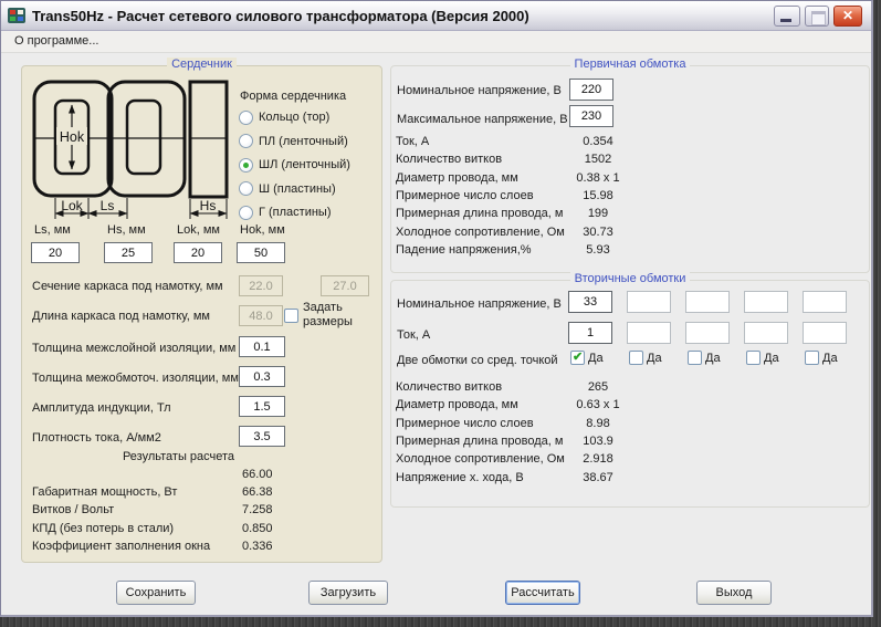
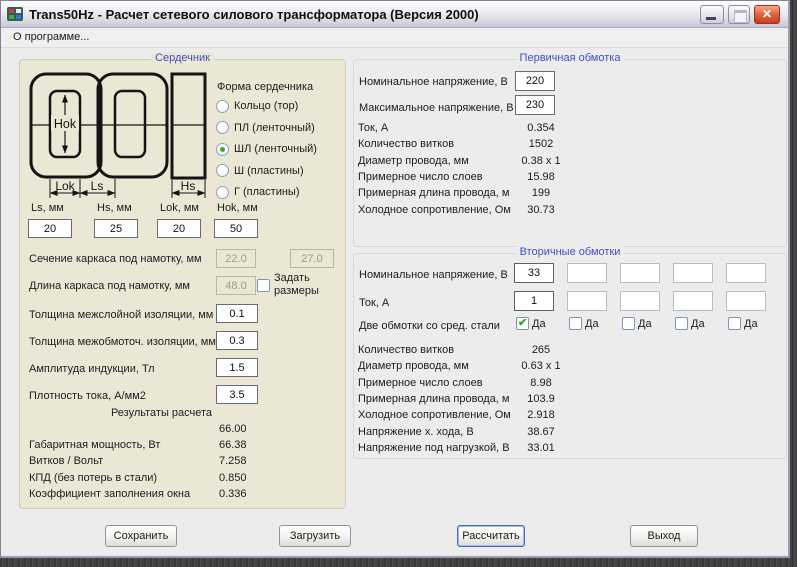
  Trans50Hz - Расчет сетевого силового трансформатора (Версия 2000)
  ✕
  О программе...
  Сердечник
  Hok
  Lok
  Ls
  Hs
  Форма сердечника
  Кольцо (тор)
  ПЛ (ленточный)
  ШЛ (ленточный)
  Ш (пластины)
  Г (пластины)
  Ls, мм
  20
  Hs, мм
  25
  Lok, мм
  20
  Hok, мм
  50
  Сечение каркаса под намотку, мм
  22.0
  27.0
  Длина каркаса под намотку, мм
  48.0
  Задать размеры
  Толщина межслойной изоляции, мм
  0.1
  Толщина межобмоточ. изоляции, мм
  0.3
  Амплитуда индукции, Тл
  1.5
  Плотность тока, А/мм2
  3.5
  Результаты расчета
  66.00
  Габаритная мощность, Вт
  66.38
  Витков / Вольт
  7.258
  КПД (без потерь в стали)
  0.850
  Коэффициент заполнения окна
  0.336
  Первичная обмотка
  Номинальное напряжение, В
  220
  Максимальное напряжение, В
  230
  Ток, А
  0.354
  Количество витков
  1502
  Диаметр провода, мм
  0.38 x 1
  Примерное число слоев
  15.98
  Примерная длина провода, м
  199
  Холодное сопротивление, Ом
  30.73
- Падение напряжения,%
- 5.93
  Вторичные обмотки
  Номинальное напряжение, В
  33
  Ток, А
  1
- Две обмотки со сред. точкой
+ Две обмотки со сред. стали
  Да
  Да
  Да
  Да
  Да
  Количество витков
  265
  Диаметр провода, мм
  0.63 x 1
  Примерное число слоев
  8.98
  Примерная длина провода, м
  103.9
  Холодное сопротивление, Ом
  2.918
  Напряжение х. хода, В
  38.67
+ Напряжение под нагрузкой, В
+ 33.01
  Сохранить
  Загрузить
  Рассчитать
  Выход
